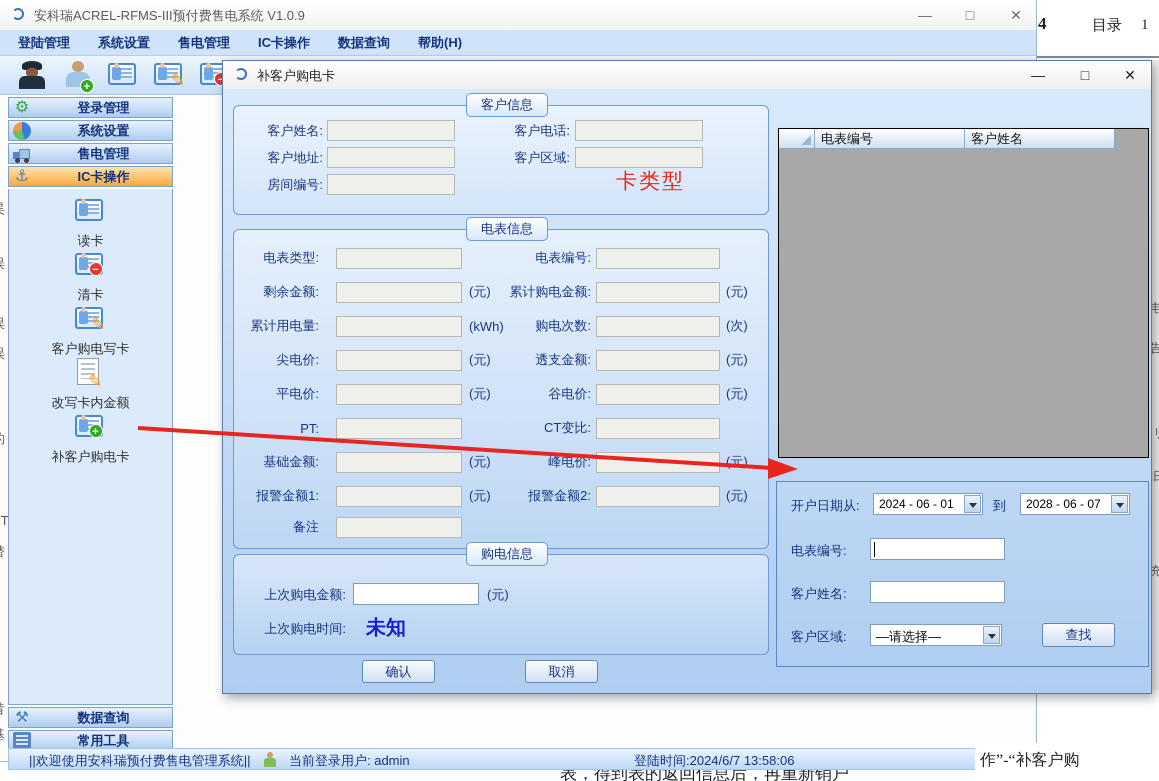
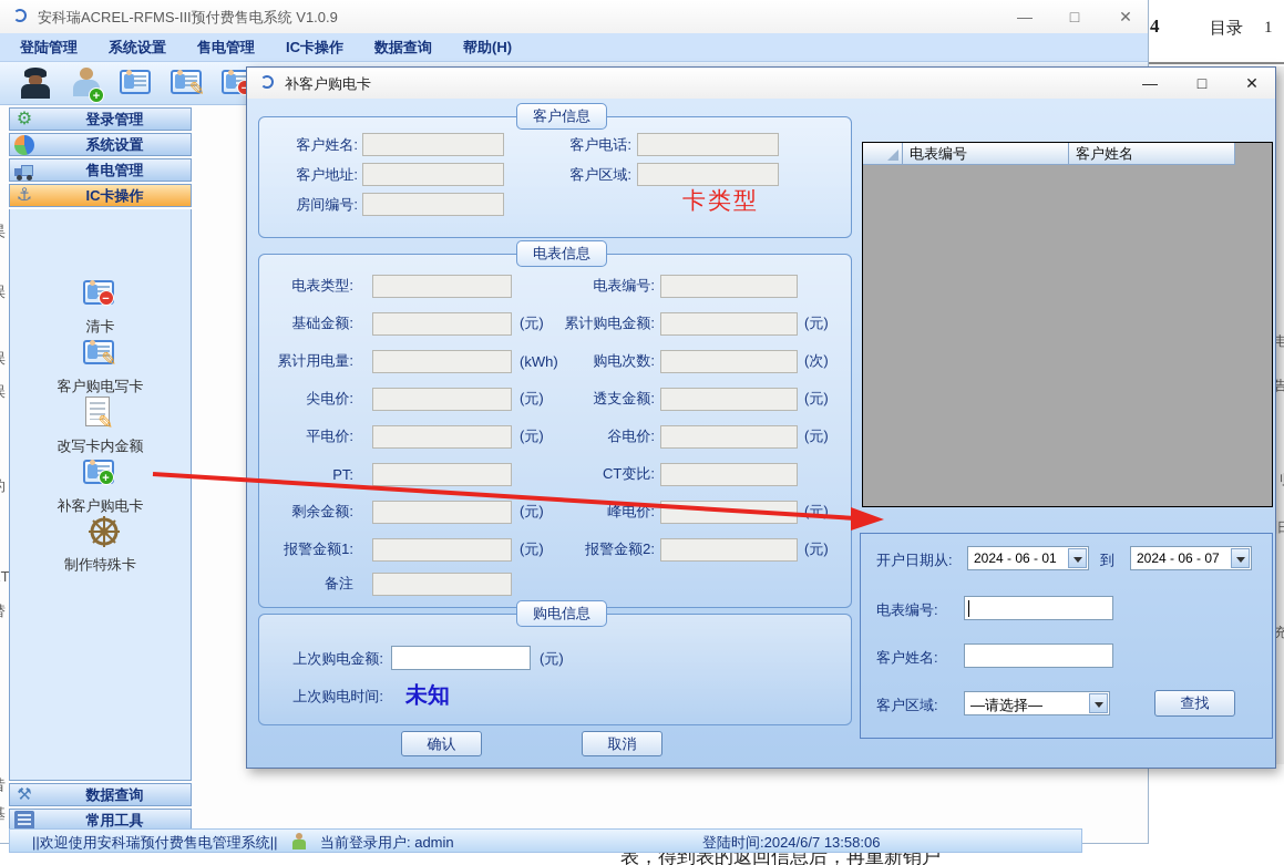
  4
  目录
  1
  电
  告
  刂
  旧
  充
  表，得到表的返回信息后，再重新销户
  安科瑞ACREL-RFMS-III预付费售电系统 V1.0.9
  —
  □
  ✕
  登陆管理
  系统设置
  售电管理
  IC卡操作
  数据查询
  帮助(H)
  +
  ✎
  −
  ⚙
  登录管理
  系统设置
  售电管理
  ⚓
  IC卡操作
- 读卡
  −
  清卡
  ✎
  客户购电写卡
  ✎
  改写卡内金额
  +
  补客户购电卡
+ 制作特殊卡
  ⚒
  数据查询
  常用工具
  ||欢迎使用安科瑞预付费售电管理系统||
  当前登录用户: admin
  登陆时间:2024/6/7 13:58:06
- 作”-“补客户购
  补客户购电卡
  —
  □
  ✕
  客户信息
  客户姓名:
  客户电话:
  客户地址:
  客户区域:
  房间编号:
  电表信息
  电表类型:
  电表编号:
- 剩余金额:
+ 基础金额:
  (元)
  累计购电金额:
  (元)
  累计用电量:
  (kWh)
  购电次数:
  (次)
  尖电价:
  (元)
  透支金额:
  (元)
  平电价:
  (元)
  谷电价:
  (元)
  PT:
  CT变比:
- 基础金额:
+ 剩余金额:
  (元)
  峰电价:
  (元)
  报警金额1:
  (元)
  报警金额2:
  (元)
  备注
  购电信息
  上次购电金额:
  (元)
  上次购电时间:
  未知
  确认
  取消
  电表编号
  客户姓名
  开户日期从:
  2024 - 06 - 01
  到
- 2028 - 06 - 07
+ 2024 - 06 - 07
  电表编号:
  客户姓名:
  客户区域:
  —请选择—
  查找
  卡类型
